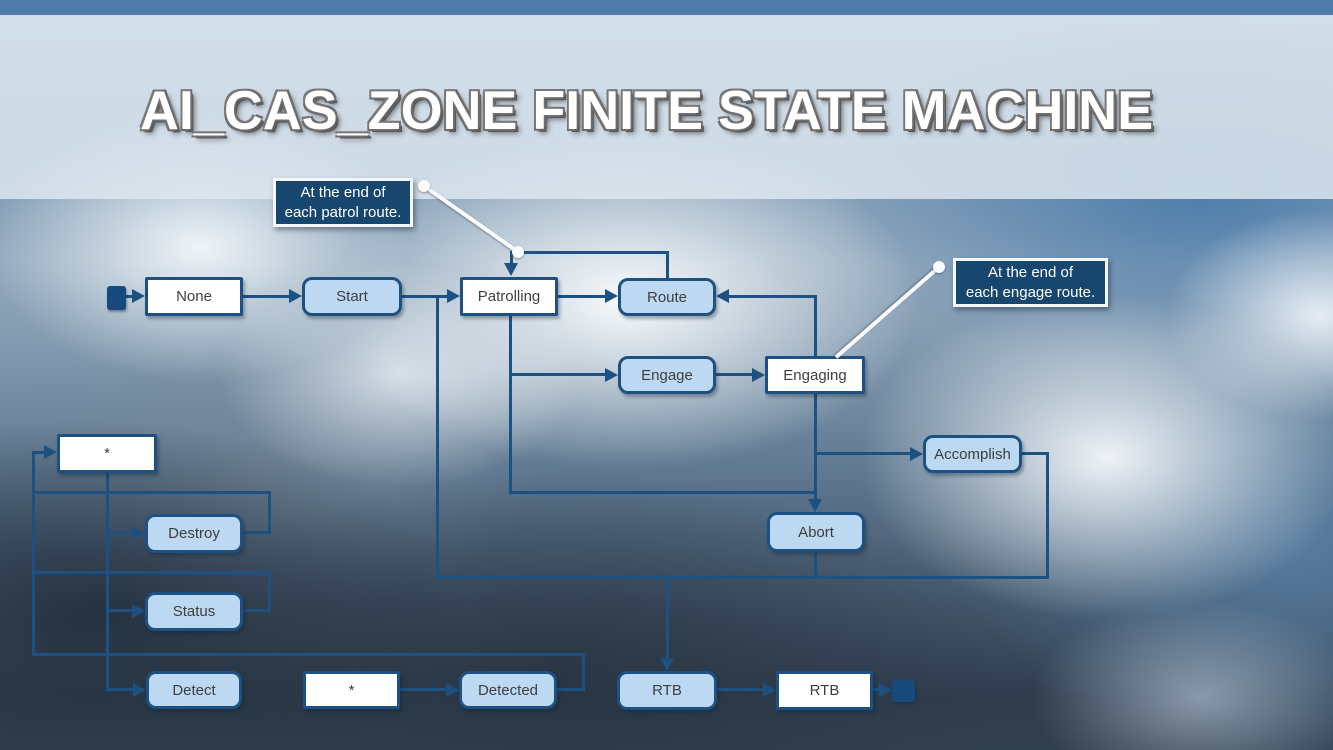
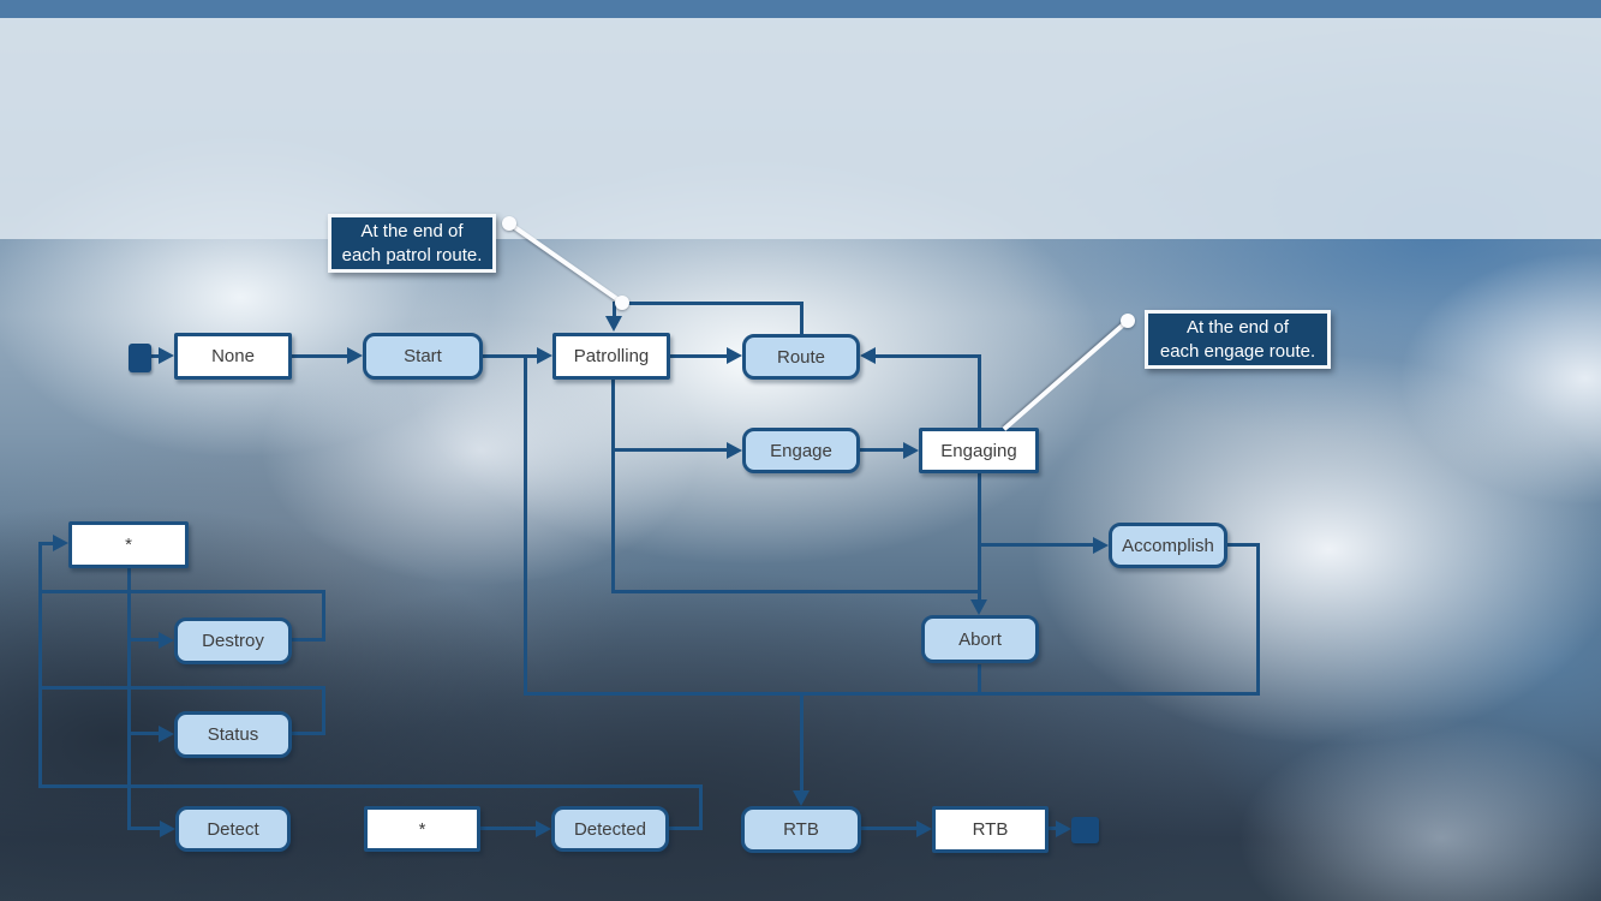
- AI_CAS_ZONE FINITE STATE MACHINE
  None
  Start
  Patrolling
  Route
  Engage
  Engaging
  Accomplish
  Abort
  *
  Destroy
  Status
  Detect
  *
  Detected
  RTB
  RTB
  At the end of
  each patrol route.
  At the end of
  each engage route.
